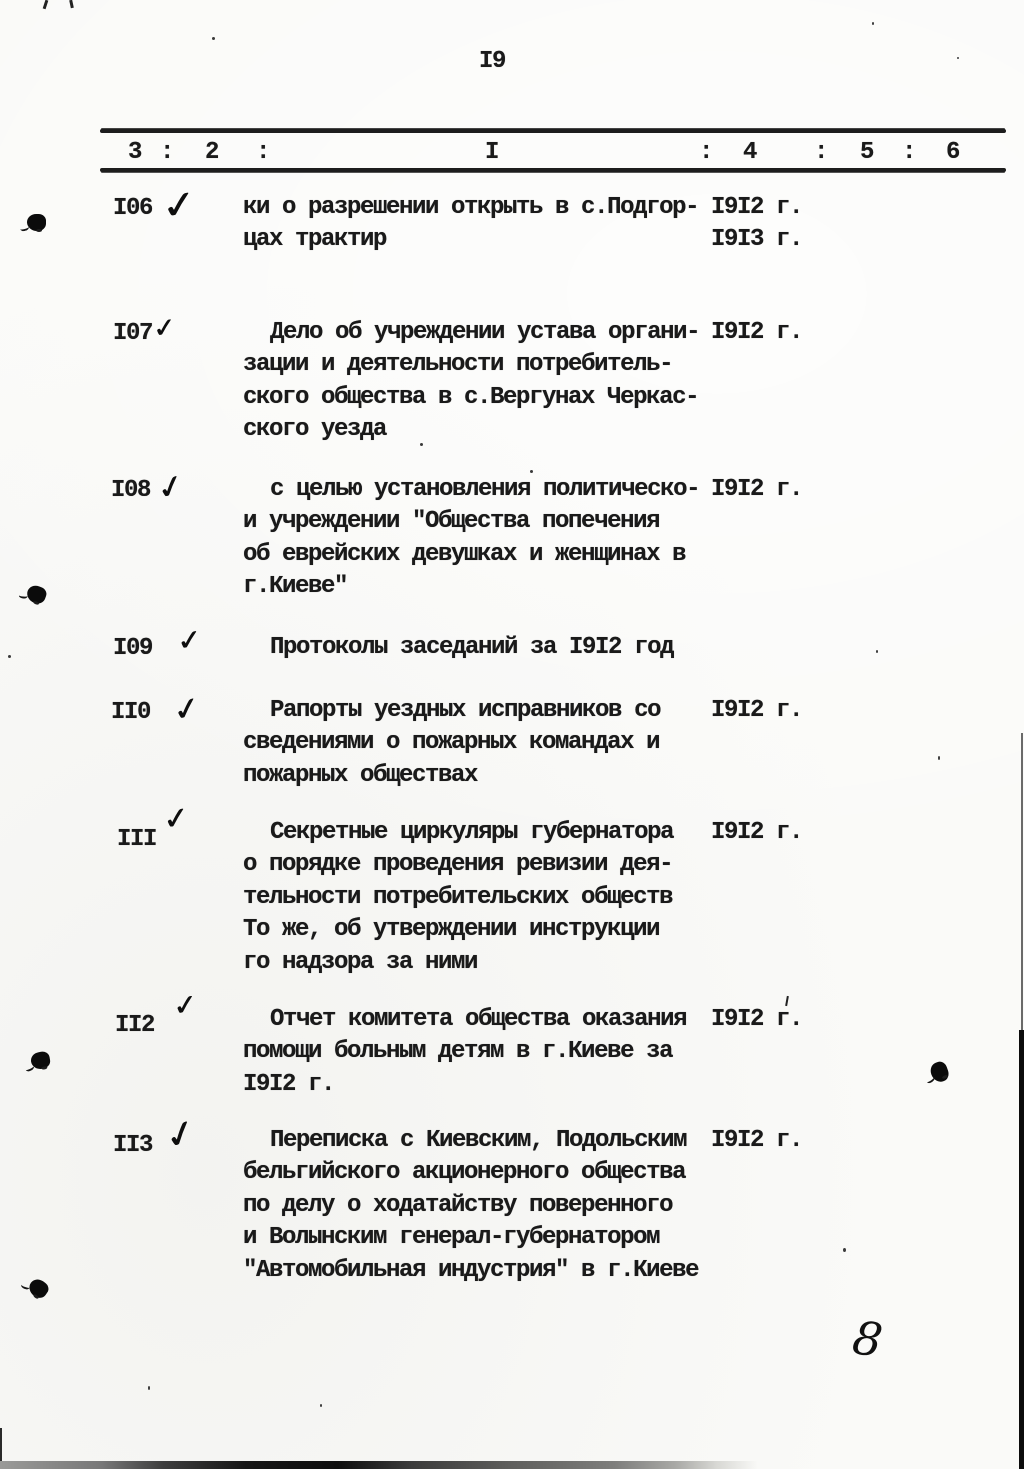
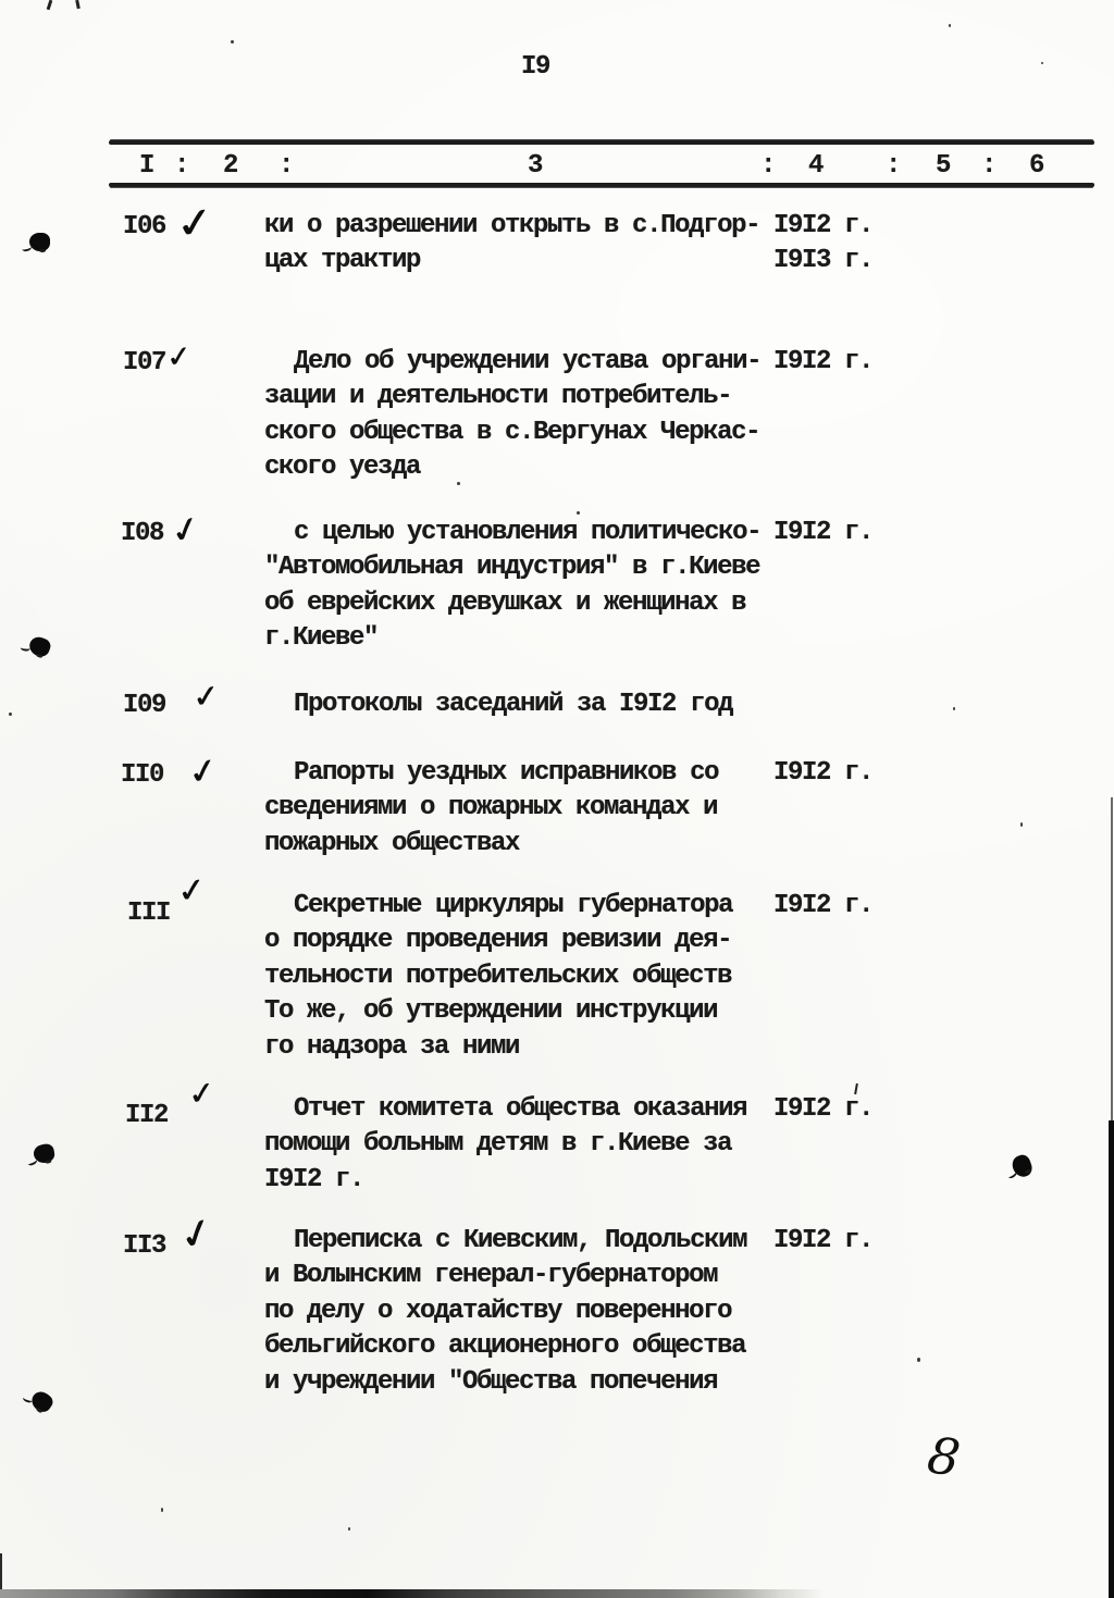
  I9
- 3
+ I
  :
  2
  :
- I
+ 3
  :
  4
  :
  5
  :
  6
  I06
  ки о разрешении открыть в с.Подгор-
  цах трактир
  I9I2 г.
  I9I3 г.
  I07
  Дело об учреждении устава органи-
  зации и деятельности потребитель-
  ского общества в с.Вергунах Черкас-
  ского уезда
  I9I2 г.
  I08
  с целью установления политическо-
- и учреждении "Общества попечения
+ "Автомобильная индустрия" в г.Киеве
  об еврейских девушках и женщинах в
  г.Киеве"
  I9I2 г.
  I09
  Протоколы заседаний за I9I2 год
  II0
  Рапорты уездных исправников со
  сведениями о пожарных командах и
  пожарных обществах
  I9I2 г.
  III
  Секретные циркуляры губернатора
  о порядке проведения ревизии дея-
  тельности потребительских обществ
  То же, об утверждении инструкции
  го надзора за ними
  I9I2 г.
  II2
  Отчет комитета общества оказания
  помощи больным детям в г.Киеве за
  I9I2 г.
  I9I2 г.
  II3
  Переписка с Киевским, Подольским
- бельгийского акционерного общества
+ и Волынским генерал-губернатором
  по делу о ходатайству поверенного
- и Волынским генерал-губернатором
+ бельгийского акционерного общества
- "Автомобильная индустрия" в г.Киеве
+ и учреждении "Общества попечения
  I9I2 г.
